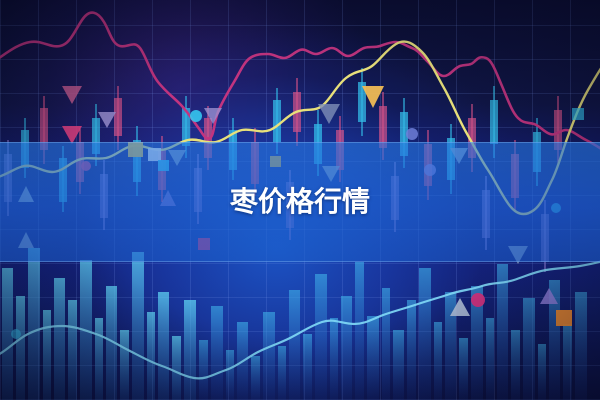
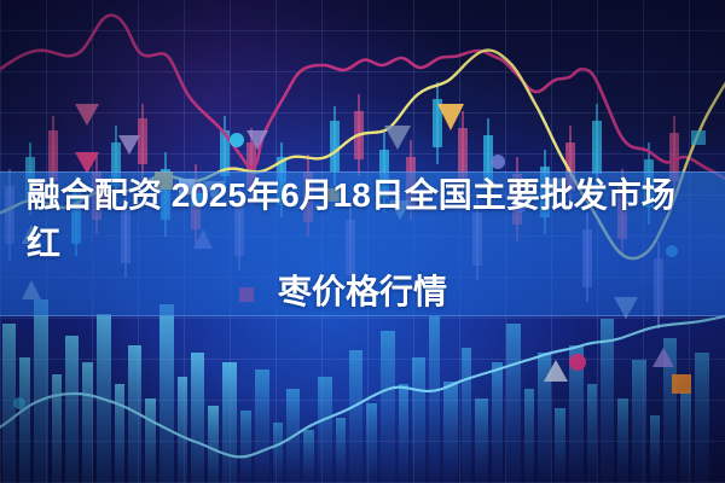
+ 融合配资 2025年6月18日全国主要批发市场红
  枣价格行情
